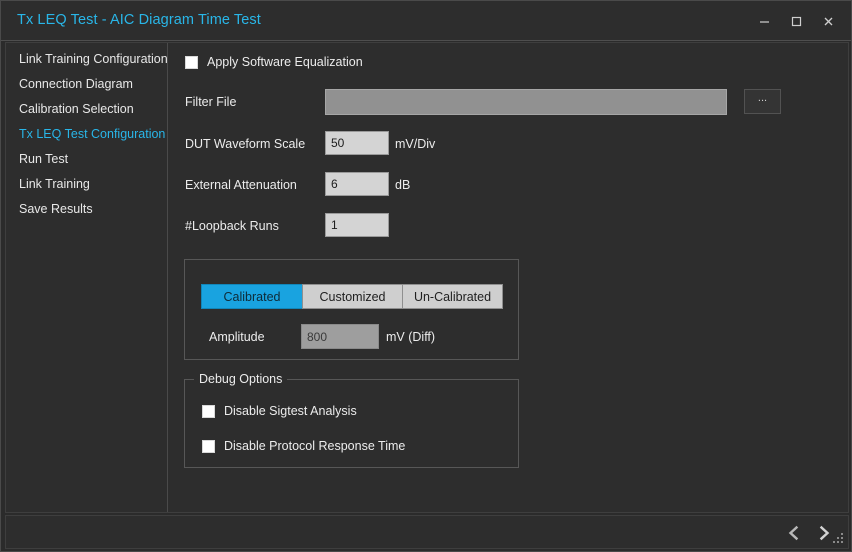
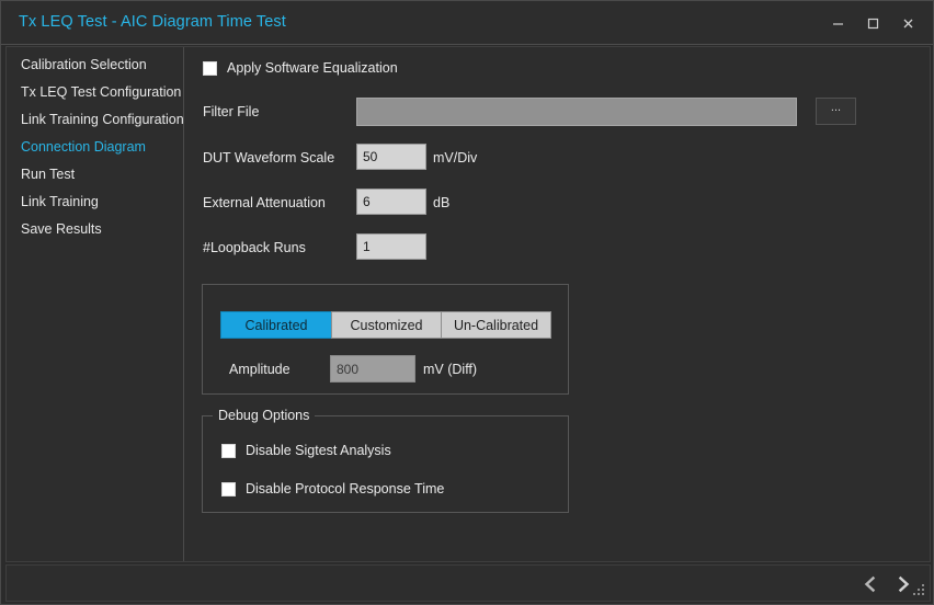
  Tx LEQ Test - AIC Diagram Time Test
- Link Training Configuration
+ Calibration Selection
- Connection Diagram
+ Tx LEQ Test Configuration
- Calibration Selection
+ Link Training Configuration
- Tx LEQ Test Configuration
+ Connection Diagram
  Run Test
  Link Training
  Save Results
  Apply Software Equalization
  Filter File
  ...
  DUT Waveform Scale
  50
  mV/Div
  External Attenuation
  6
  dB
  #Loopback Runs
  1
  Calibrated
  Customized
  Un-Calibrated
  Amplitude
  800
  mV (Diff)
  Debug Options
  Disable Sigtest Analysis
  Disable Protocol Response Time
